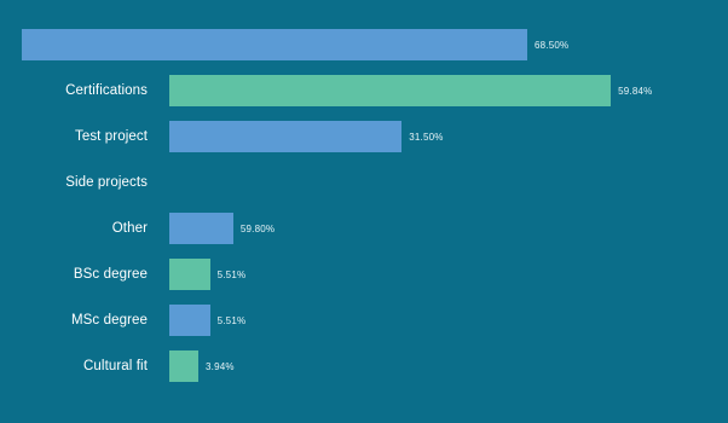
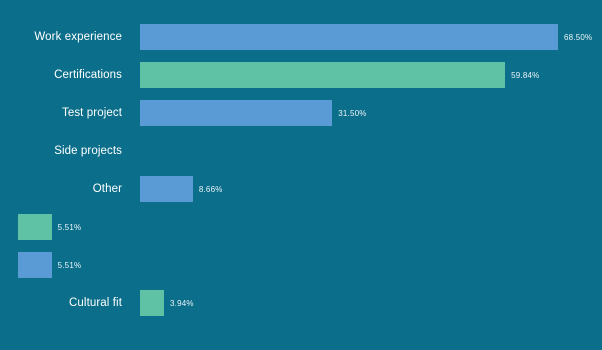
+ Work experience
  68.50%
  Certifications
  59.84%
  Test project
  31.50%
  Side projects
  Other
- 59.80%
+ 8.66%
- BSc degree
  5.51%
- MSc degree
  5.51%
  Cultural fit
  3.94%
